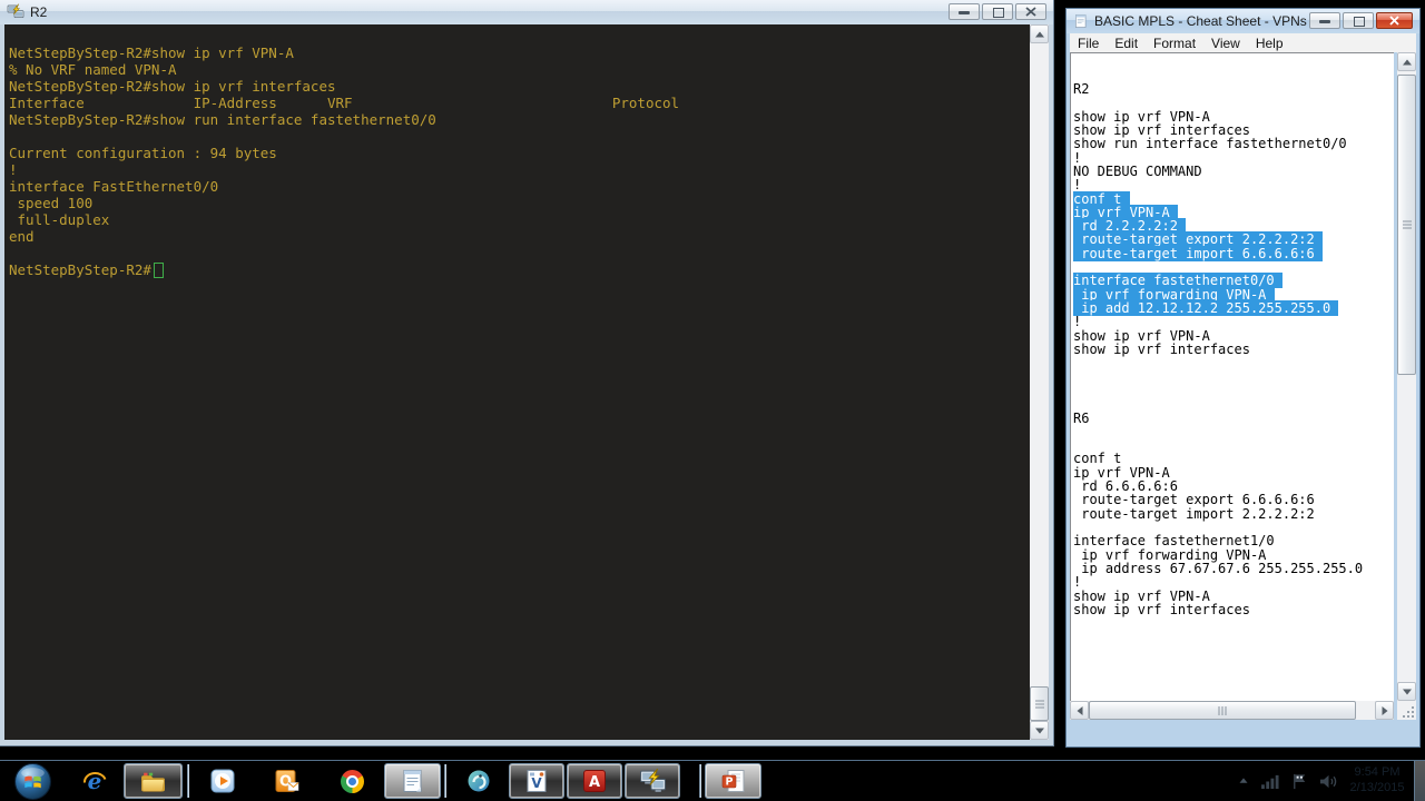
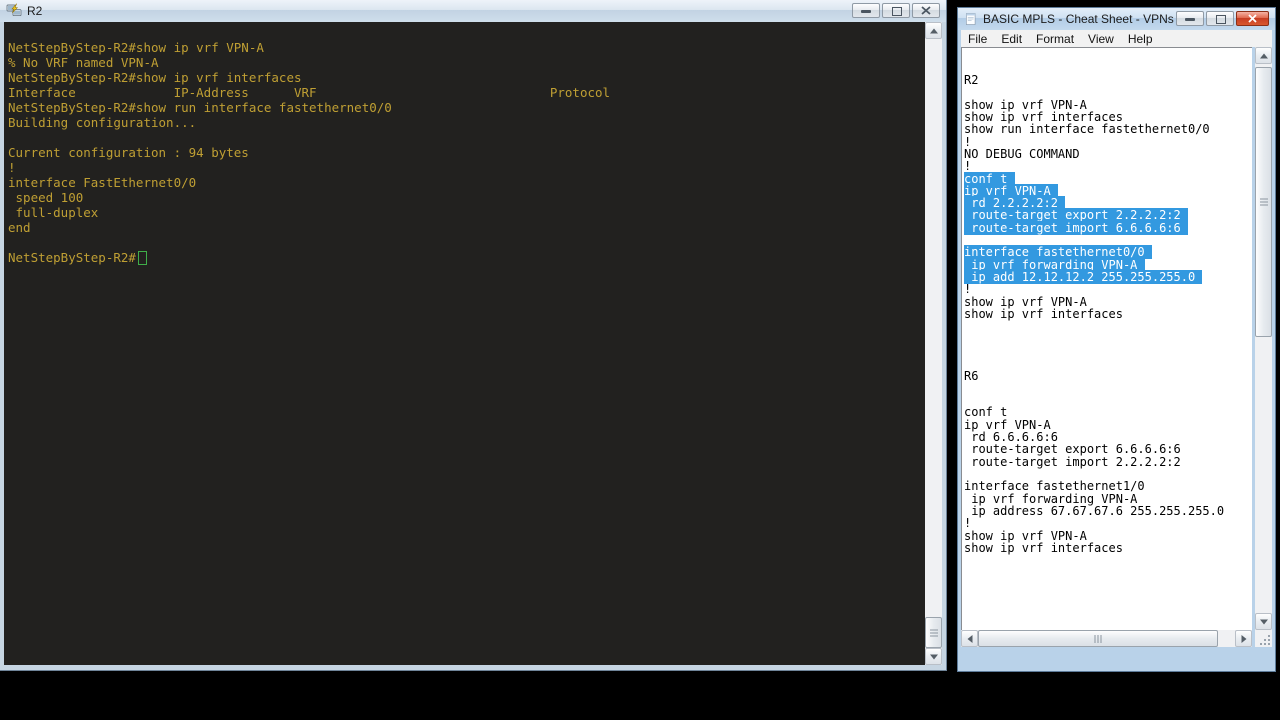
  R2
  NetStepByStep-R2#show ip vrf VPN-A
  % No VRF named VPN-A
  NetStepByStep-R2#show ip vrf interfaces
  Interface IP-Address VRF Protocol
  NetStepByStep-R2#show run interface fastethernet0/0
+ Building configuration...
  Current configuration : 94 bytes
  !
  interface FastEthernet0/0
  speed 100
  full-duplex
  end
  NetStepByStep-R2#
  BASIC MPLS - Cheat Sheet - VPNs
  File
  Edit
  Format
  View
  Help
  R2
  show ip vrf VPN-A
  show ip vrf interfaces
  show run interface fastethernet0/0
  !
  NO DEBUG COMMAND
  !
  conf t
  ip vrf VPN-A
  rd 2.2.2.2:2
  route-target export 2.2.2.2:2
  route-target import 6.6.6.6:6
  interface fastethernet0/0
  ip vrf forwarding VPN-A
  ip add 12.12.12.2 255.255.255.0
  !
  show ip vrf VPN-A
  show ip vrf interfaces
  R6
  conf t
  ip vrf VPN-A
  rd 6.6.6.6:6
  route-target export 6.6.6.6:6
  route-target import 2.2.2.2:2
  interface fastethernet1/0
  ip vrf forwarding VPN-A
  ip address 67.67.67.6 255.255.255.0
  !
  show ip vrf VPN-A
  show ip vrf interfaces
- e
- O
- V
- A
- P
- 9:54 PM
- 2/13/2015
